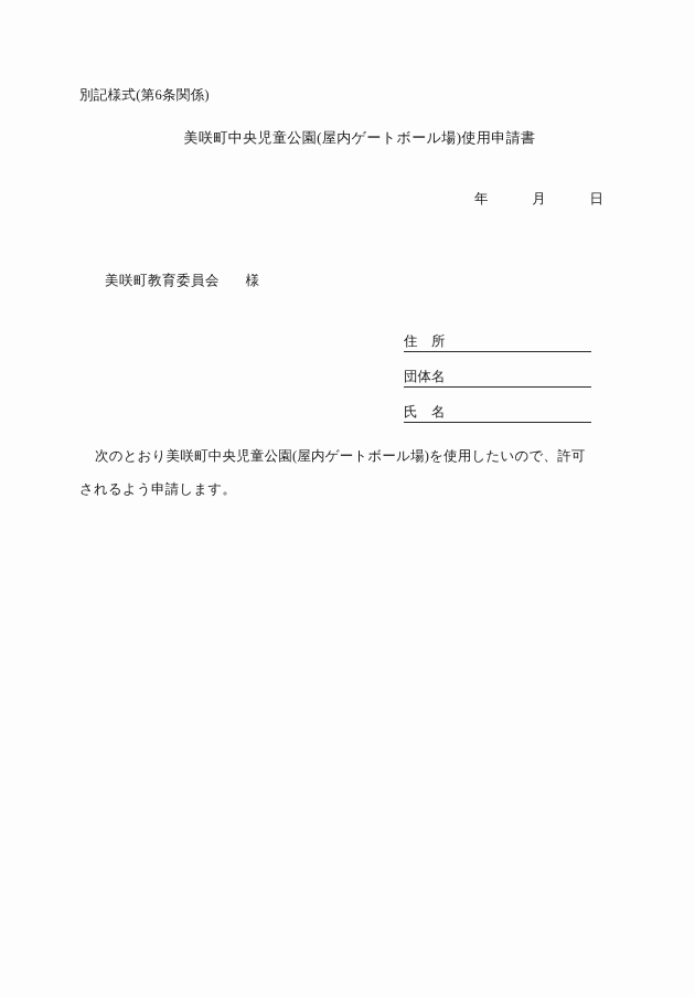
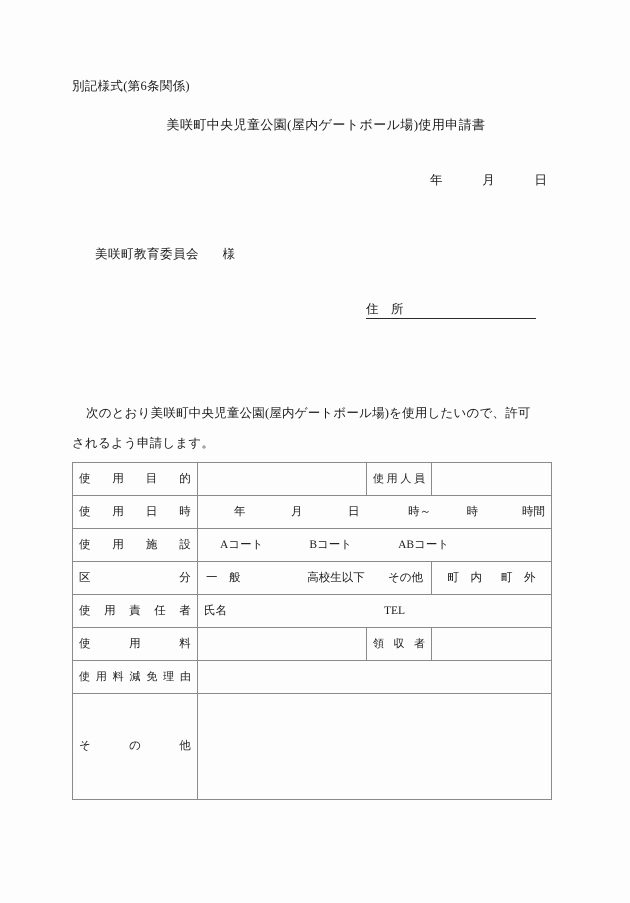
  別記様式(第6条関係)
  美咲町中央児童公園(屋内ゲートボール場)使用申請書
  年 月 日
  美咲町教育委員会 様
  住 所
- 団体名
- 氏 名
  次のとおり美咲町中央児童公園(屋内ゲートボール場)を使用したいので、許可されるよう申請します。
+ 使用目的		使用人員
+ 使用日時	年 月 日 時～ 時 時間
+ 使用施設	Aコート Bコート ABコート
+ 区分	一 般 高校生以下 その他	町 内 町 外
+ 使用責任者	氏名 TEL
+ 使用料		領収者
+ 使用料減免理由
+ その他
